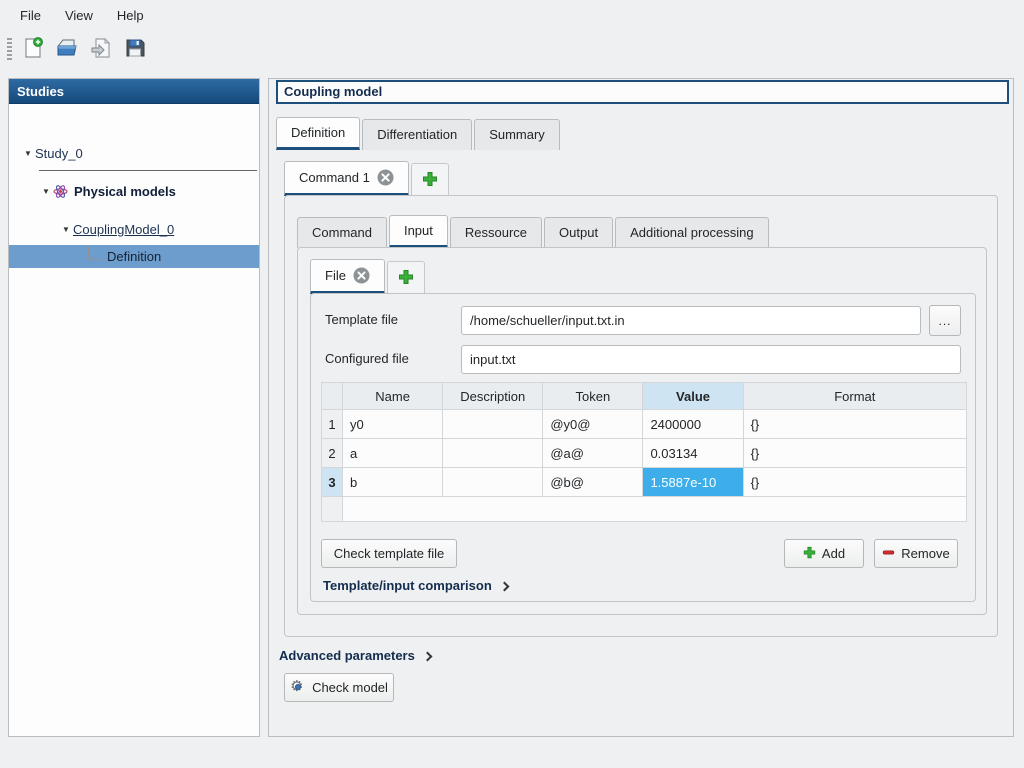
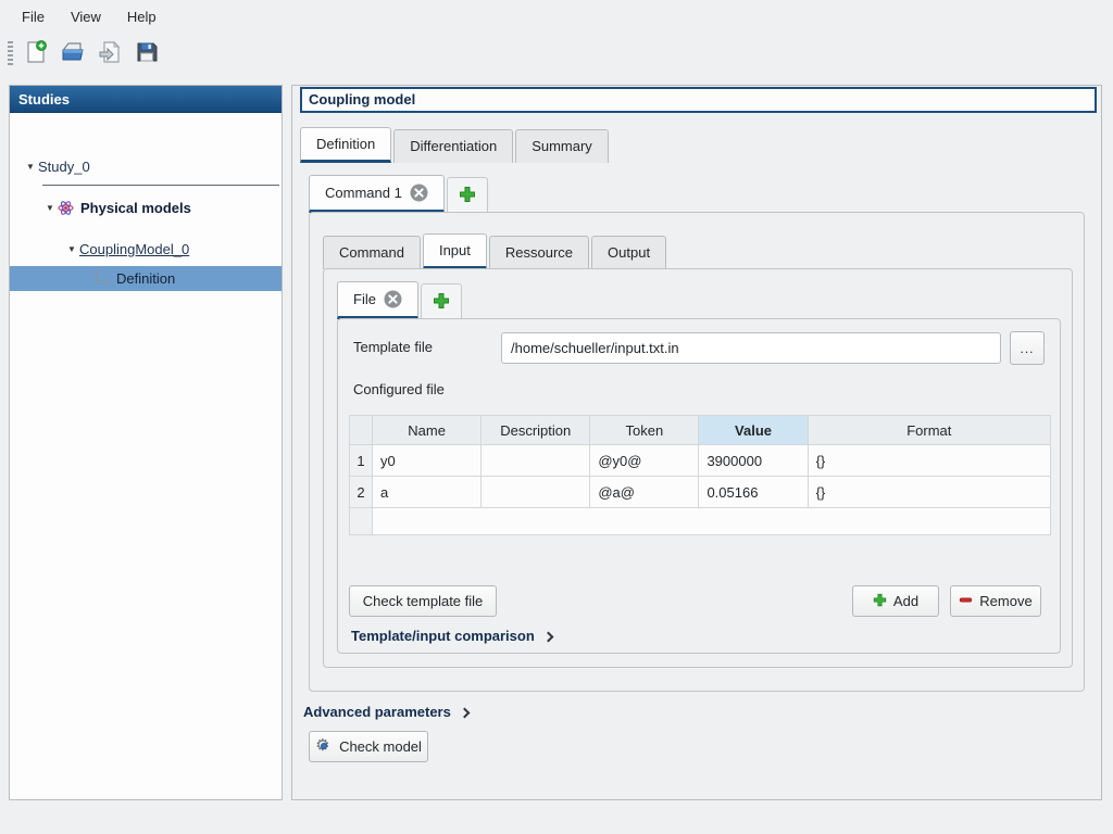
  File
  View
  Help
  Studies
  ▼
  Study_0
  ▼
  Physical models
  ▼
  CouplingModel_0
  Definition
  Coupling model
  Definition
  Differentiation
  Summary
  Command 1
  Command
  Input
  Ressource
  Output
- Additional processing
  File
  Template file
  /home/schueller/input.txt.in
  ...
  Configured file
- input.txt
  	Name	Description	Token	Value	Format
- 1	y0		@y0@	2400000	{}
+ 1	y0		@y0@	3900000	{}
- 2	a		@a@	0.03134	{}
+ 2	a		@a@	0.05166	{}
- 3	b		@b@	1.5887e-10	{}
  Check template file
  Add
  Remove
  Template/input comparison
  Advanced parameters
  Check model
